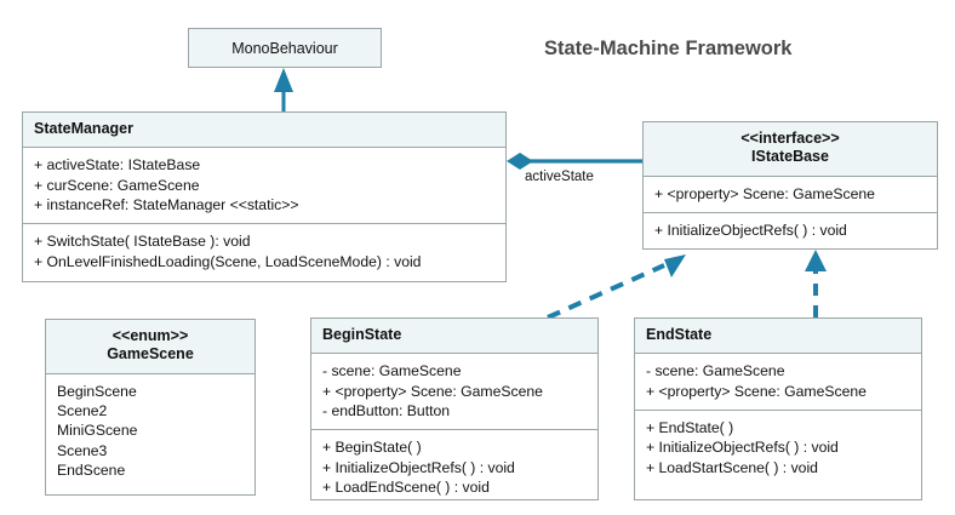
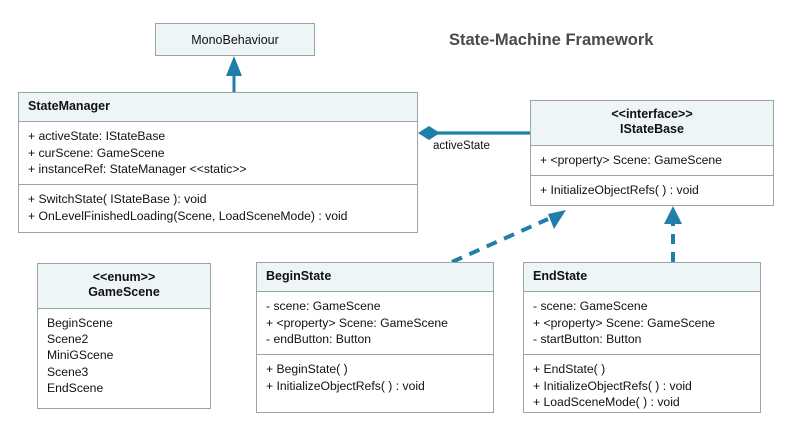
  State-Machine Framework
  MonoBehaviour
  StateManager
  + activeState: IStateBase
  + curScene: GameScene
  + instanceRef: StateManager <<static>>
  + SwitchState( IStateBase ): void
  + OnLevelFinishedLoading(Scene, LoadSceneMode) : void
  activeState
  <<interface>>
  IStateBase
  + <property> Scene: GameScene
  + InitializeObjectRefs( ) : void
  <<enum>>
  GameScene
  BeginScene
  Scene2
  MiniGScene
  Scene3
  EndScene
  BeginState
  - scene: GameScene
  + <property> Scene: GameScene
  - endButton: Button
  + BeginState( )
  + InitializeObjectRefs( ) : void
- + LoadEndScene( ) : void
  EndState
  - scene: GameScene
  + <property> Scene: GameScene
+ - startButton: Button
  + EndState( )
  + InitializeObjectRefs( ) : void
- + LoadStartScene( ) : void
+ + LoadSceneMode( ) : void
